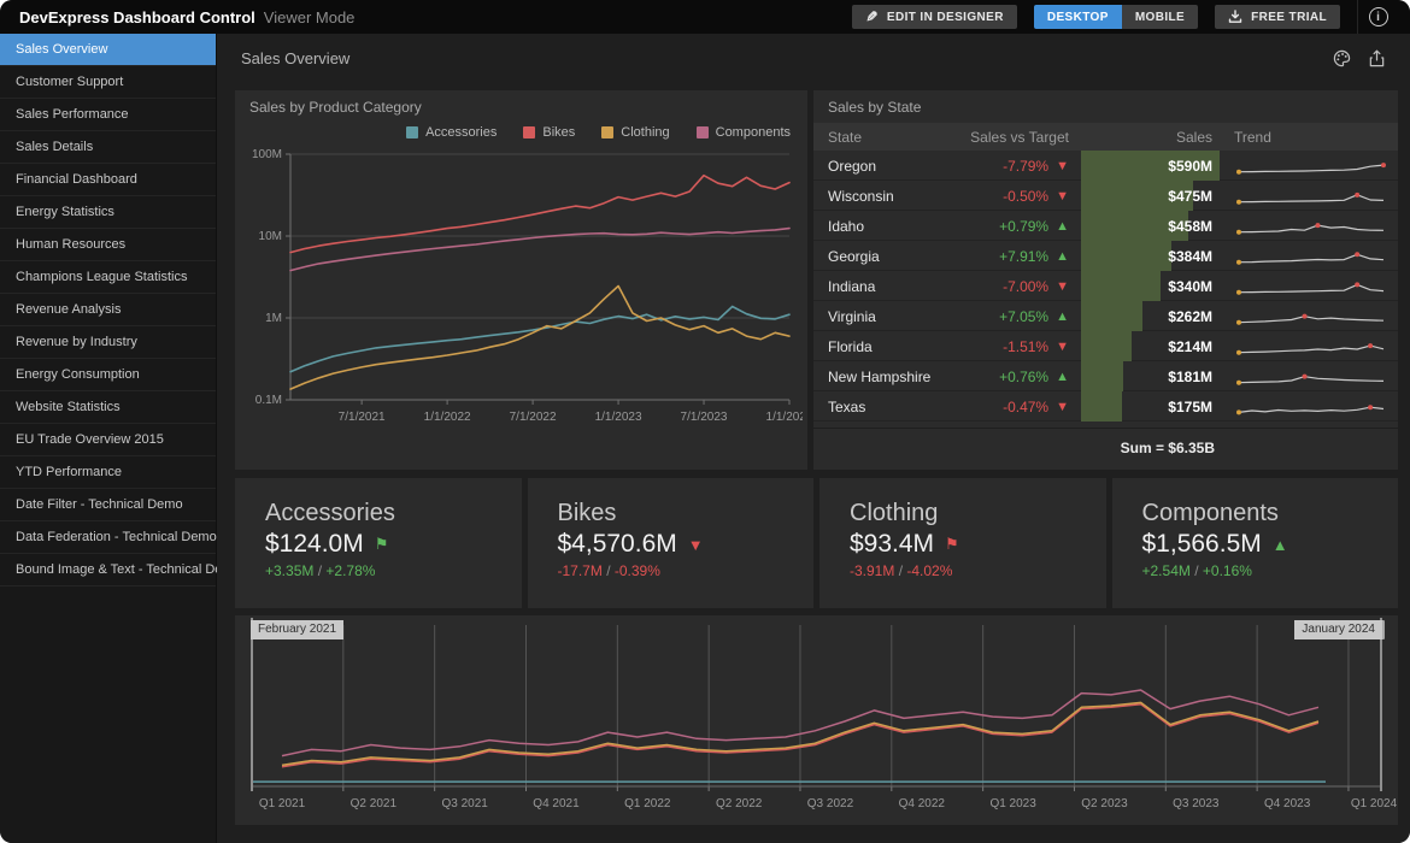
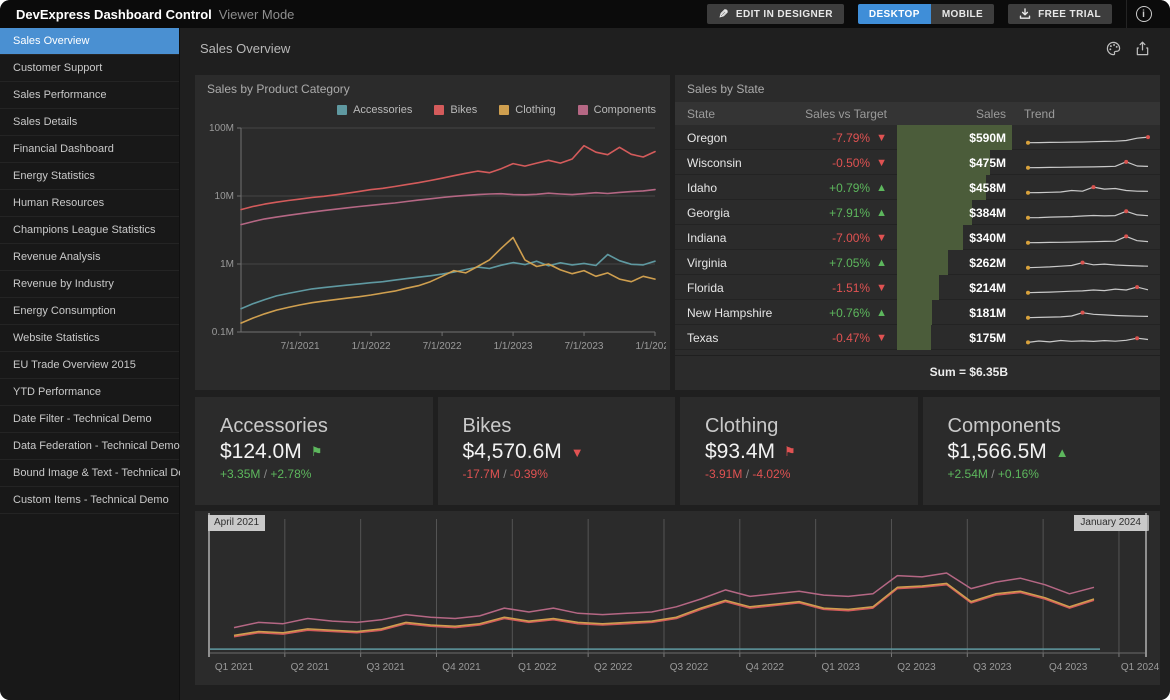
  DevExpress Dashboard Control
  Viewer Mode
  EDIT IN DESIGNER
  DESKTOP
  MOBILE
  FREE TRIAL
  i
  Sales Overview
  Customer Support
  Sales Performance
  Sales Details
  Financial Dashboard
  Energy Statistics
  Human Resources
  Champions League Statistics
  Revenue Analysis
  Revenue by Industry
  Energy Consumption
  Website Statistics
  EU Trade Overview 2015
  YTD Performance
  Date Filter - Technical Demo
  Data Federation - Technical Demo
  Bound Image & Text - Technical D
+ Custom Items - Technical Demo
  Sales Overview
  Sales by Product Category
  Accessories
  Bikes
  Clothing
  Components
  100M
  10M
  1M
  0.1M
  7/1/2021
  1/1/2022
  7/1/2022
  1/1/2023
  7/1/2023
  1/1/20
  Sales by State
  State
  Sales vs Target
  Sales
  Trend
  Oregon
  -7.79%
  ▼
  $590M
  Wisconsin
  -0.50%
  ▼
  $475M
  Idaho
  +0.79%
  ▲
  $458M
  Georgia
  +7.91%
  ▲
  $384M
  Indiana
  -7.00%
  ▼
  $340M
  Virginia
  +7.05%
  ▲
  $262M
  Florida
  -1.51%
  ▼
  $214M
  New Hampshire
  +0.76%
  ▲
  $181M
  Texas
  -0.47%
  ▼
  $175M
  Sum = $6.35B
  Accessories
  $124.0M
  ⚑
  +3.35M / +2.78%
  Bikes
  $4,570.6M
  ▼
  -17.7M / -0.39%
  Clothing
  $93.4M
  ⚑
  -3.91M / -4.02%
  Components
  $1,566.5M
  ▲
  +2.54M / +0.16%
- February 2021
+ April 2021
  January 2024
  Q1 2021
  Q2 2021
  Q3 2021
  Q4 2021
  Q1 2022
  Q2 2022
  Q3 2022
  Q4 2022
  Q1 2023
  Q2 2023
  Q3 2023
  Q4 2023
  Q1 2024
